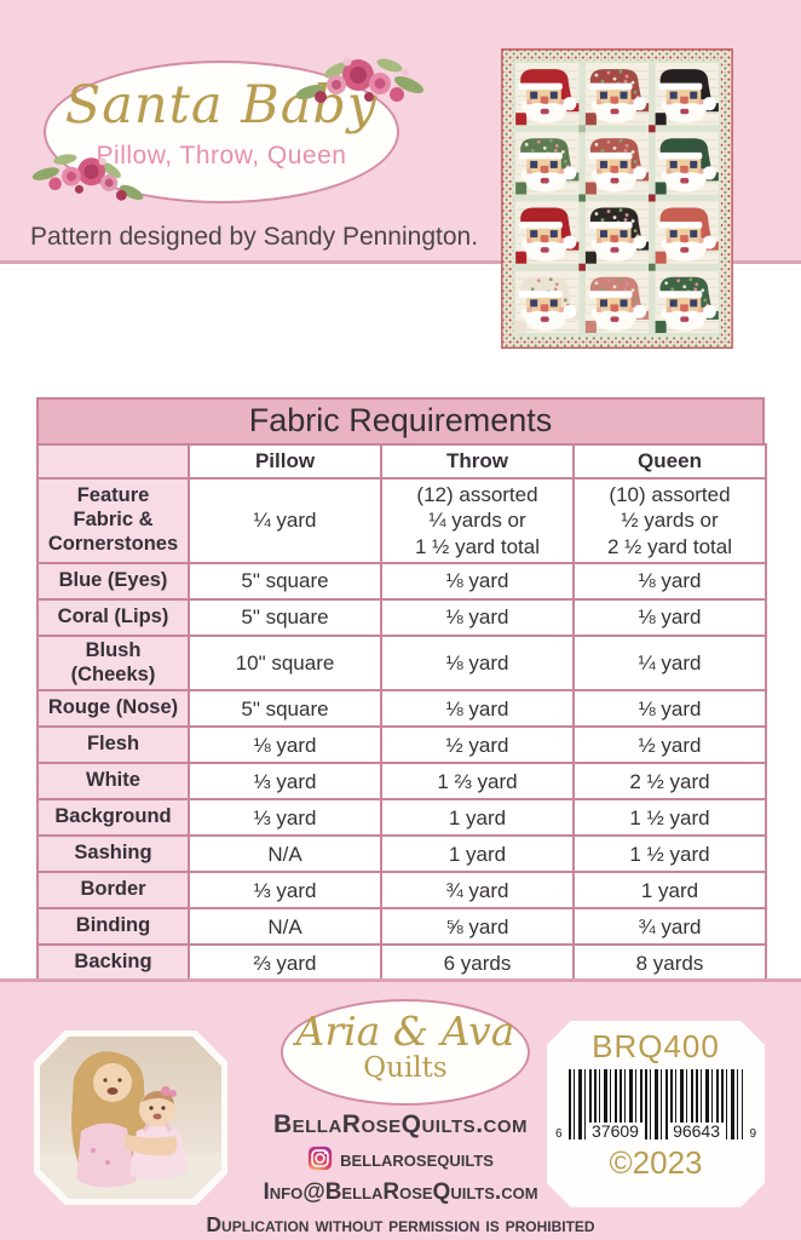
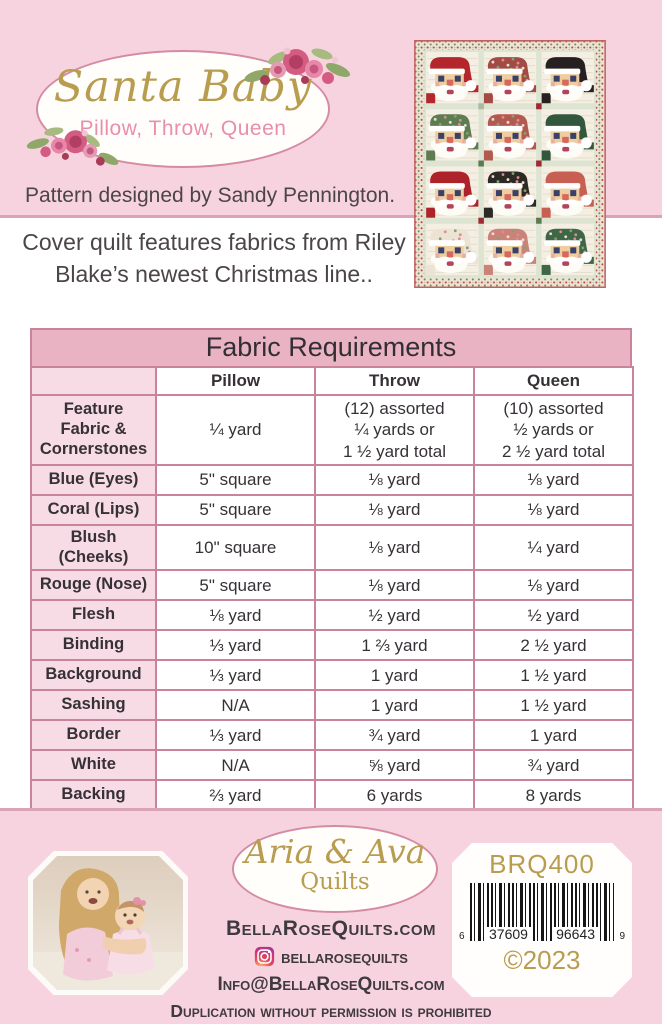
  Santa Baby
  Pillow, Throw, Queen
  Pattern designed by Sandy Pennington.
+ Cover quilt features fabrics from Riley Blake’s newest Christmas line..
  Fabric Requirements
  	Pillow	Throw	Queen
  Feature Fabric & Cornerstones	¼ yard	(12) assorted ¼ yards or 1 ½ yard total	(10) assorted ½ yards or 2 ½ yard total
  Blue (Eyes)	5" square	⅛ yard	⅛ yard
  Coral (Lips)	5" square	⅛ yard	⅛ yard
  Blush (Cheeks)	10" square	⅛ yard	¼ yard
  Rouge (Nose)	5" square	⅛ yard	⅛ yard
  Flesh	⅛ yard	½ yard	½ yard
- White	⅓ yard	1 ⅔ yard	2 ½ yard
+ Binding	⅓ yard	1 ⅔ yard	2 ½ yard
  Background	⅓ yard	1 yard	1 ½ yard
  Sashing	N/A	1 yard	1 ½ yard
  Border	⅓ yard	¾ yard	1 yard
- Binding	N/A	⅝ yard	¾ yard
+ White	N/A	⅝ yard	¾ yard
  Backing	⅔ yard	6 yards	8 yards
  Aria & Ava
  Quilts
  BellaRoseQuilts.com
  bellarosequilts
  Info@BellaRoseQuilts.com
  Duplication without permission is prohibited
  BRQ400
  6
  37609
  96643
  9
  ©2023
